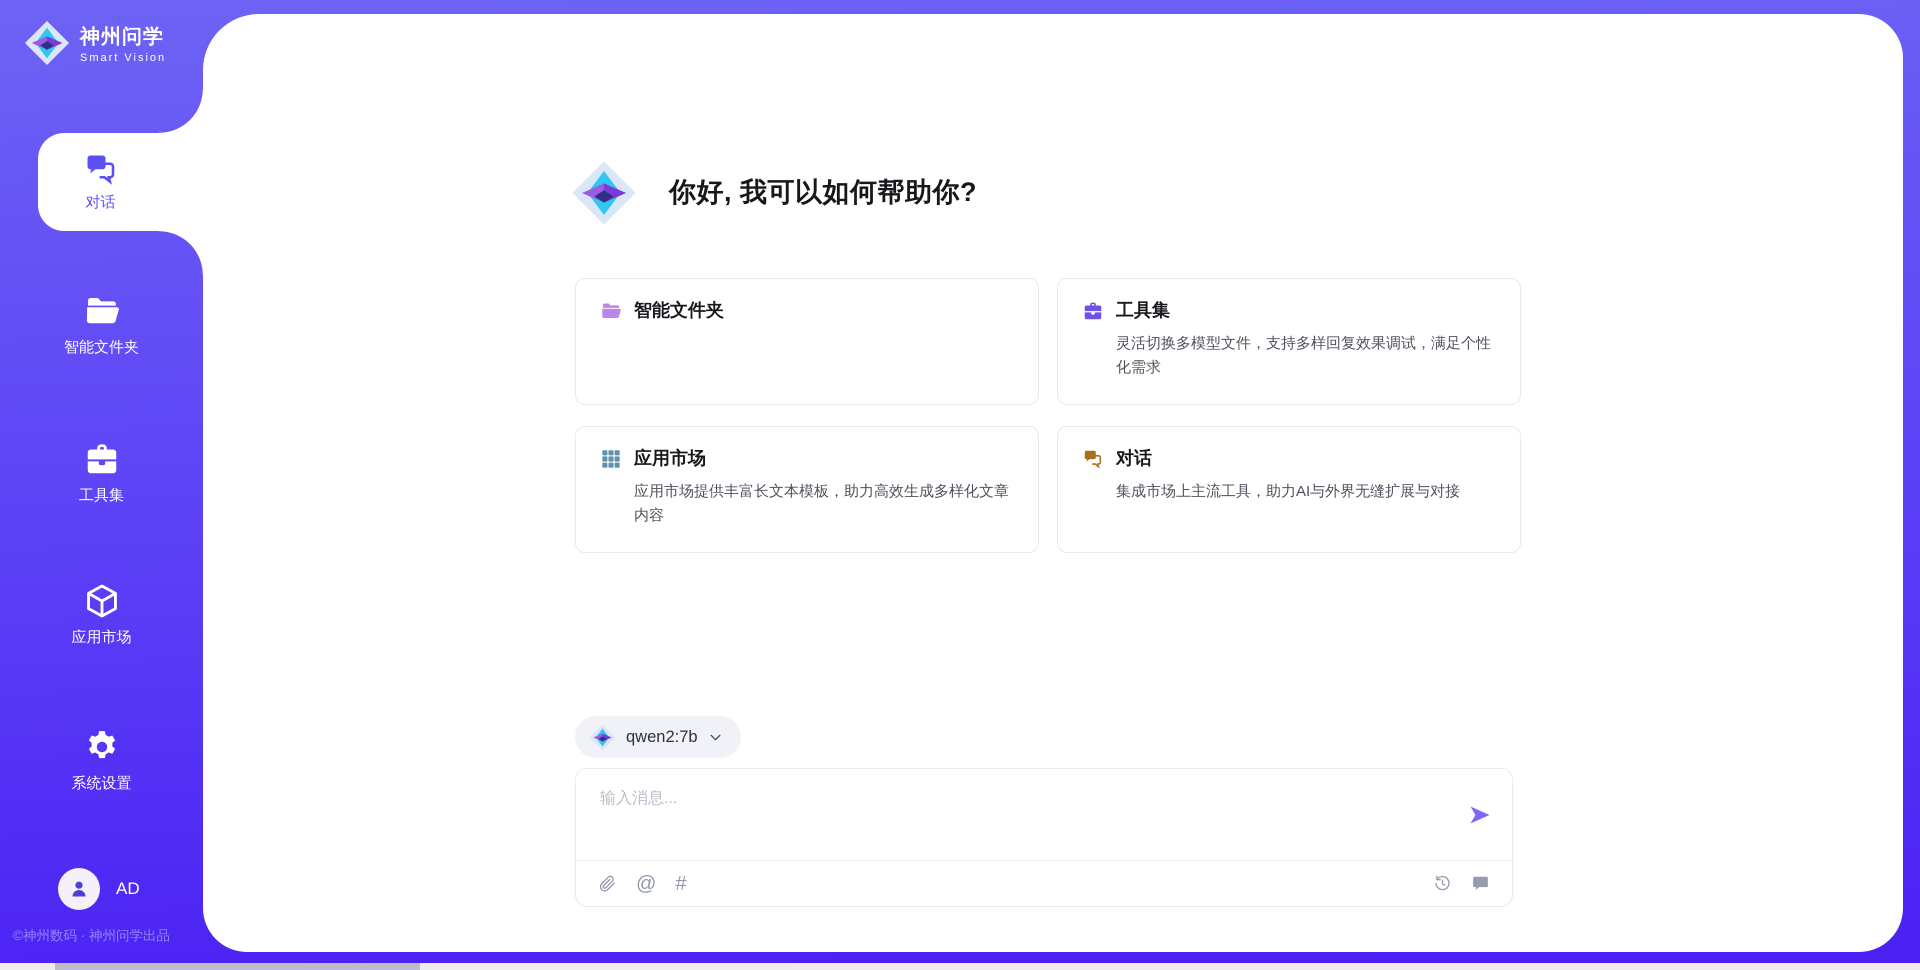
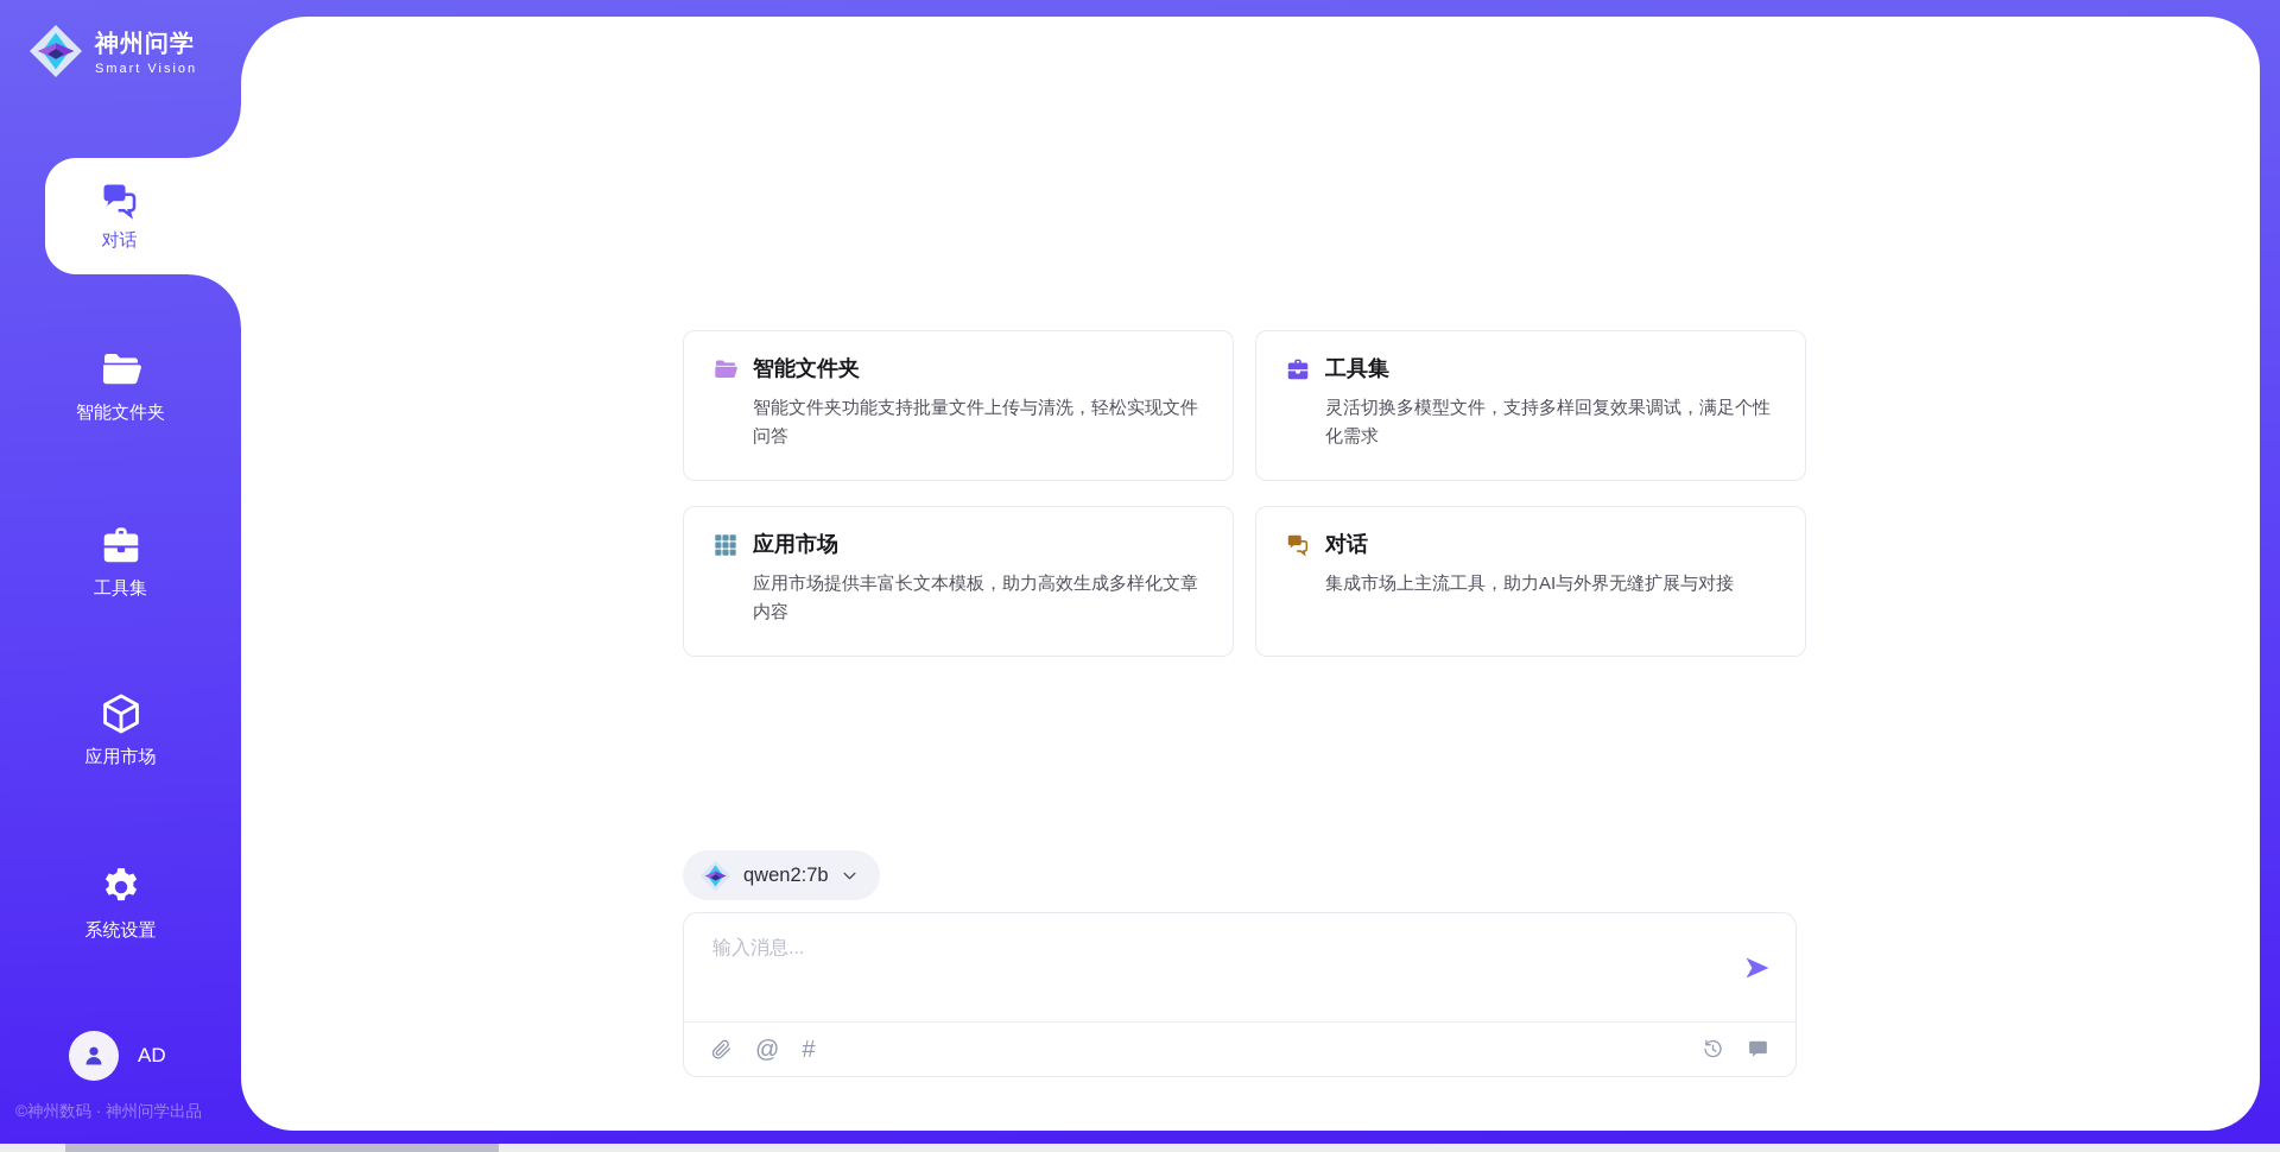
  神州问学
  Smart Vision
  对话
  智能文件夹
  工具集
  应用市场
  系统设置
  AD
  ©神州数码 · 神州问学出品
- 你好, 我可以如何帮助你?
  智能文件夹
+ 智能文件夹功能支持批量文件上传与清洗，轻松实现文件问答
  工具集
  灵活切换多模型文件，支持多样回复效果调试，满足个性化需求
  应用市场
  应用市场提供丰富长文本模板，助力高效生成多样化文章内容
  对话
  集成市场上主流工具，助力AI与外界无缝扩展与对接
  qwen2:7b
  输入消息...
  @
  #
